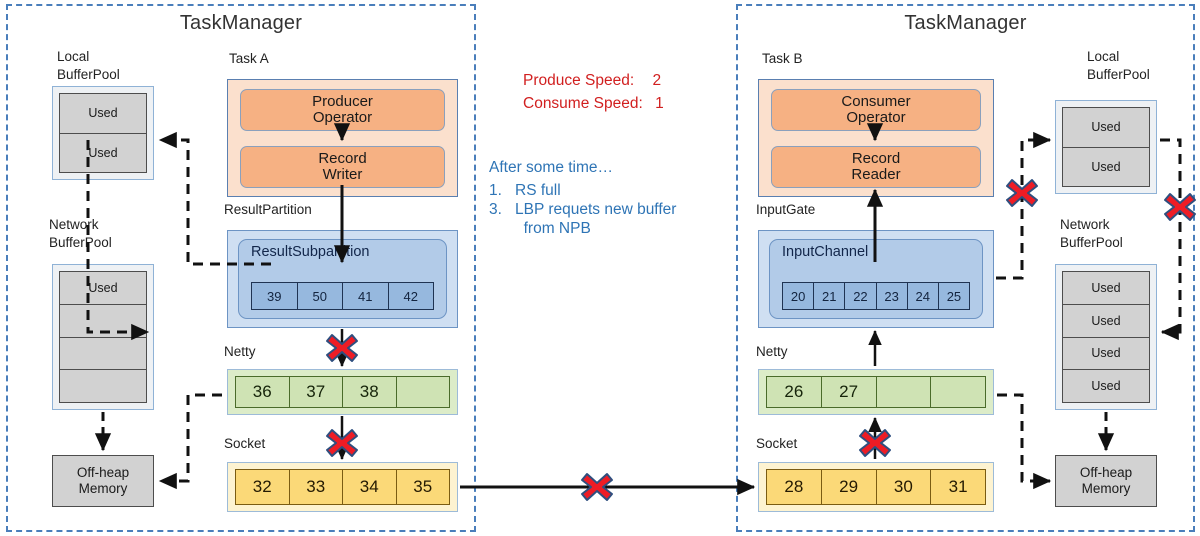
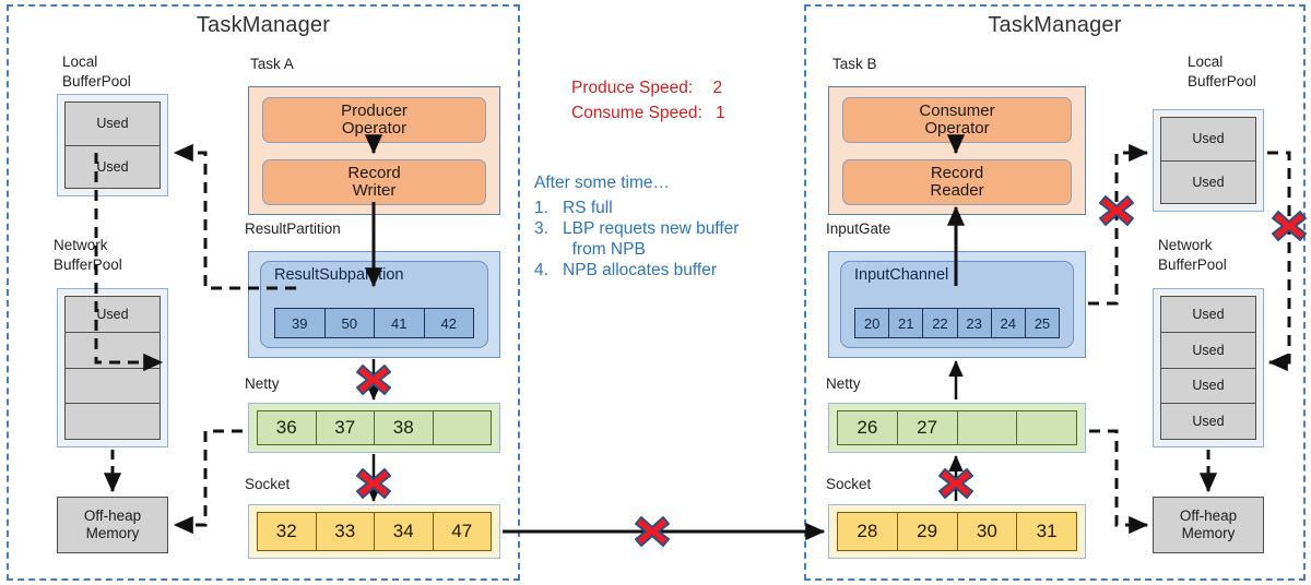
  TaskManager
  Local
  BufferPool
  Used
  Used
  Network
  Bufferool
  Used
  Off-heap
  Memory
  Task A
  Producer
  Operator
  Record
  Writer
  ResultPartition
  ResultSubparition
  39
  50
  41
  42
  Netty
  36
  37
  38
  Socket
  32
  33
  34
- 35
+ 47
  Produce Speed: 2
  Consume Speed: 1
  After some time…
  1.
  RS full
  3.
  LBP requets new buffer
  from NPB
+ 4.
+ NPB allocates buffer
  TaskManager
  Task B
  Consumer
  Operator
  Record
  Reader
  InputGate
  InputChannel
  20
  21
  22
  23
  24
  25
  Netty
  26
  27
  Socket
  28
  29
  30
  31
  Local
  BufferPool
  Used
  Used
  Network
  BufferPool
  Used
  Used
  Used
  Used
  Off-heap
  Memory
